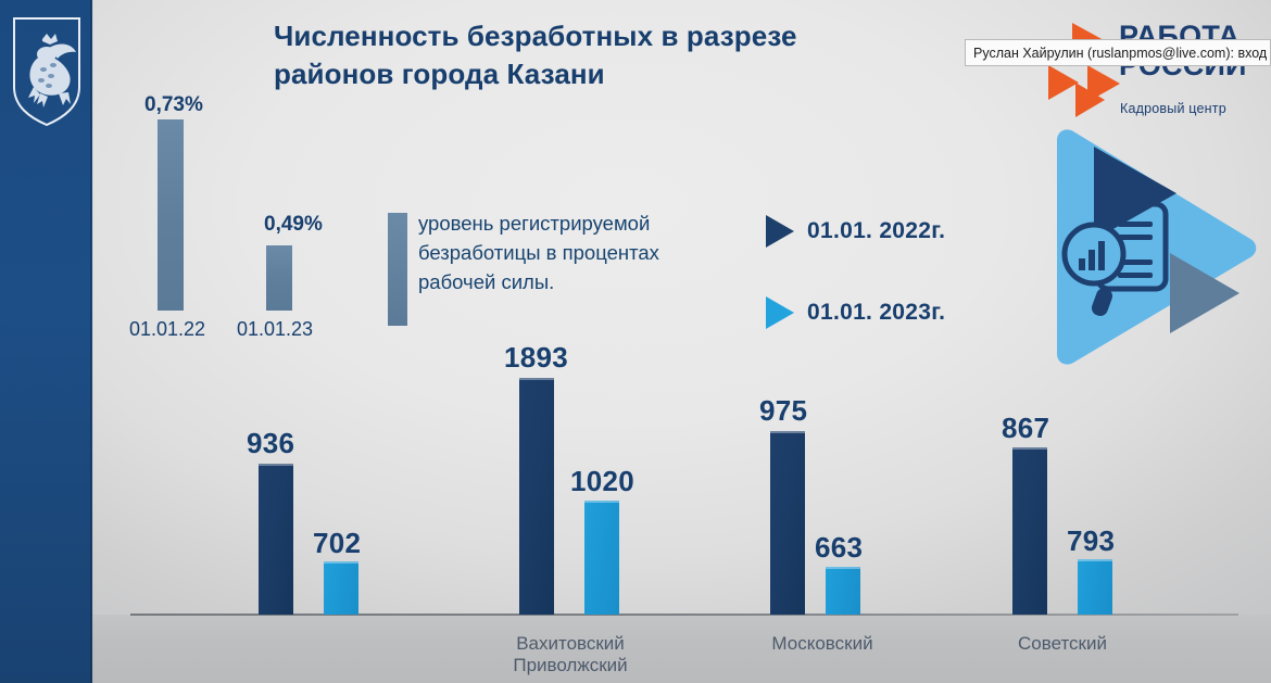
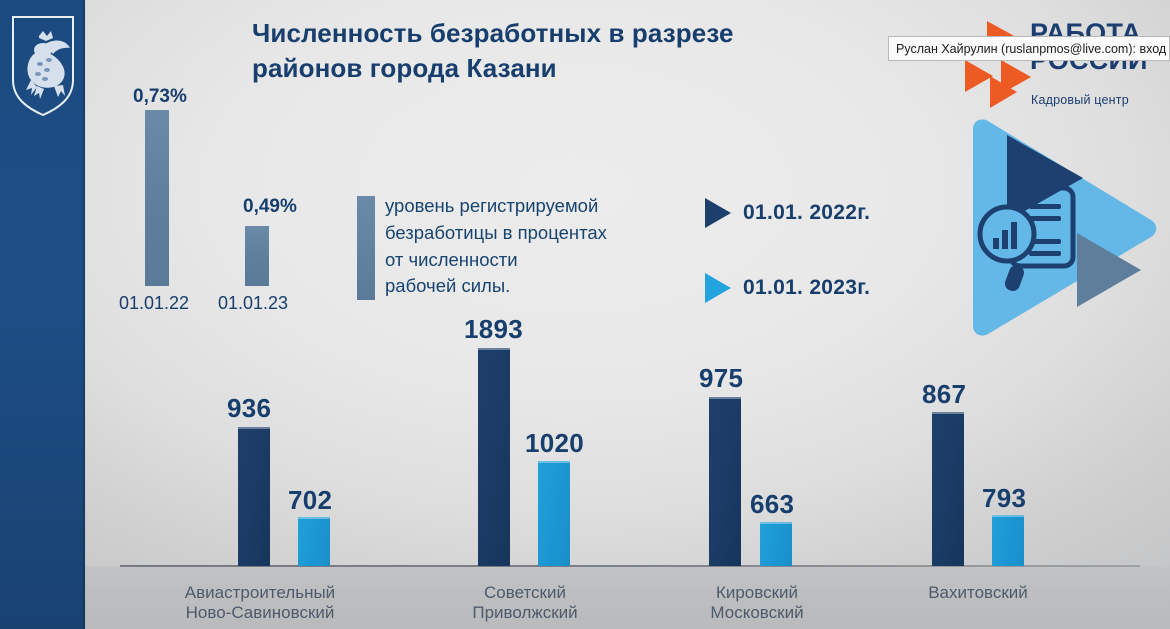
  Численность безработных в разрезе
  районов города Казани
  0,73%
  01.01.22
  0,49%
  01.01.23
  уровень регистрируемой
  безработицы в процентах
+ от численности
  рабочей силы.
  01.01. 2022г.
  01.01. 2023г.
  РАБОТА
  Кадровый центр
  Руслан Хайрулин (ruslanpmos@live.com): вход
  936
  702
+ Авиастроительный
+ Ново-Савиновский
  1893
  1020
- Вахитовский
+ Советский
  Приволжский
  975
  663
+ Кировский
  Московский
  867
  793
- Советский
+ Вахитовский
